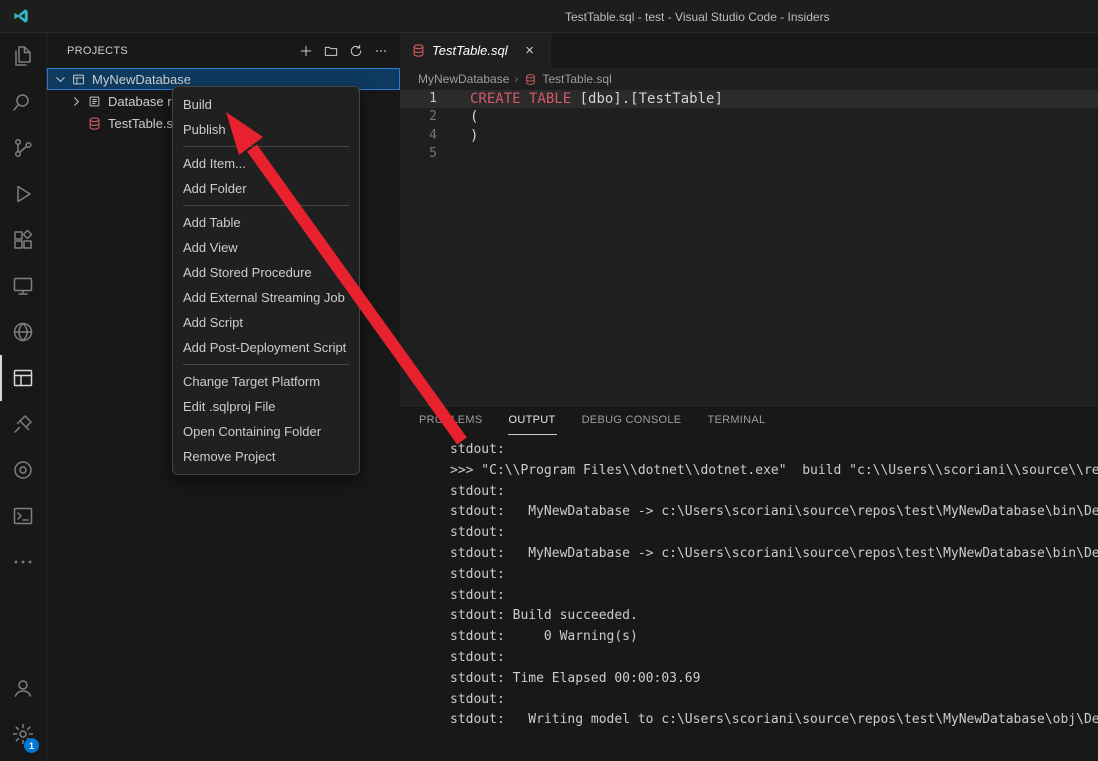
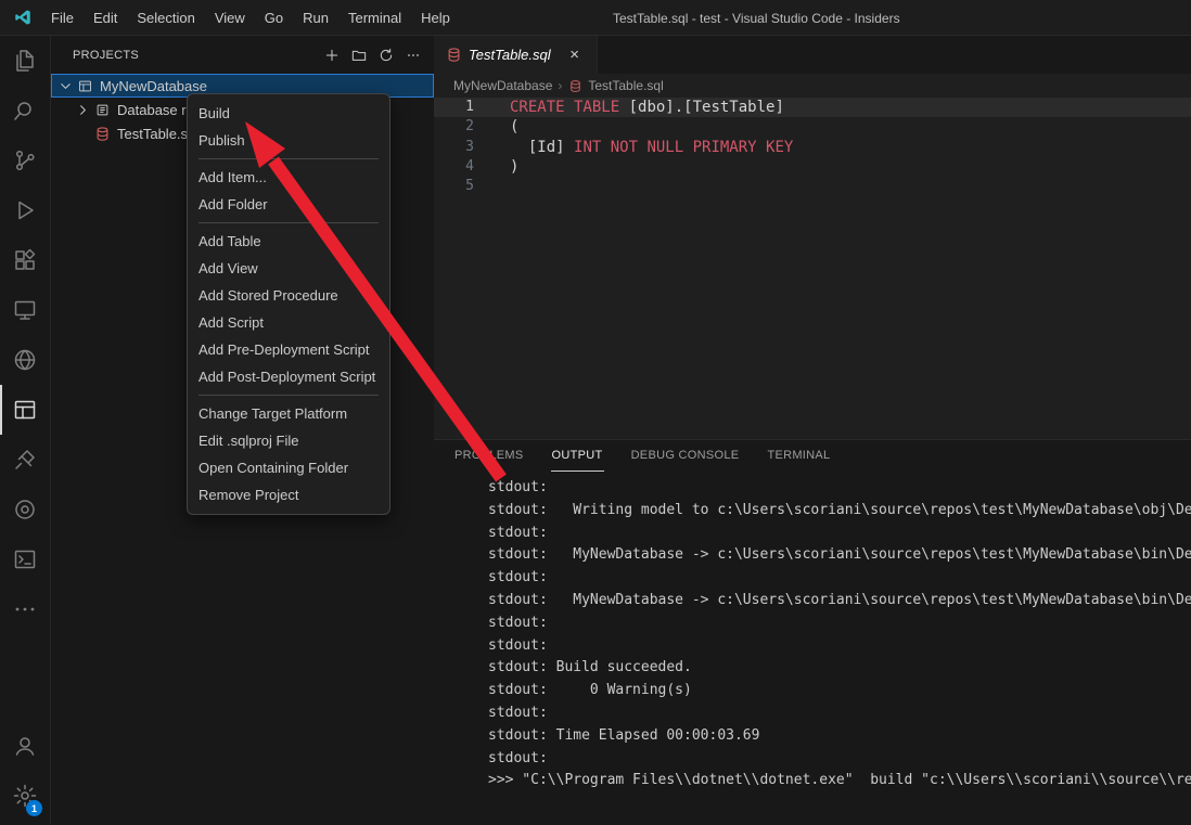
+ File
+ Edit
+ Selection
+ View
+ Go
+ Run
+ Terminal
+ Help
  TestTable.sql - test - Visual Studio Code - Insiders
  1
  PROJECTS
  MyNewDatabase
  TestTable.s
  TestTable.sql
  ×
  MyNewDatabase
  ›
  TestTable.sql
  1
  CREATE TABLE [dbo].[TestTable]
  2
  (
+ 3
+ [Id] INT NOT NULL PRIMARY KEY
  4
  )
  5
  PROLEMS
  OUTPUT
  DEBUG CONSOLE
  TERMINAL
  stdout:
- >>> "C:\\Program Files\\dotnet\\dotnet.exe" build "c:\\Users\\scoriani\\source\\re
+ stdout: Writing model to c:\Users\scoriani\source\repos\test\MyNewDatabase\obj\De
  stdout:
  stdout: MyNewDatabase -> c:\Users\scoriani\source\repos\test\MyNewDatabase\bin\De
  stdout:
  stdout: MyNewDatabase -> c:\Users\scoriani\source\repos\test\MyNewDatabase\bin\De
  stdout:
  stdout:
  stdout: Build succeeded.
  stdout: 0 Warning(s)
  stdout:
  stdout: Time Elapsed 00:00:03.69
  stdout:
- stdout: Writing model to c:\Users\scoriani\source\repos\test\MyNewDatabase\obj\De
+ >>> "C:\\Program Files\\dotnet\\dotnet.exe" build "c:\\Users\\scoriani\\source\\re
  Build
  Publish
  Add Item...
  Add Folder
  Add Table
  Add View
  Add Stored Procedure
- Add External Streaming Job
  Add Script
+ Add Pre-Deployment Script
  Add Post-Deployment Script
  Change Target Platform
  Edit .sqlproj File
  Open Containing Folder
  Remove Project
